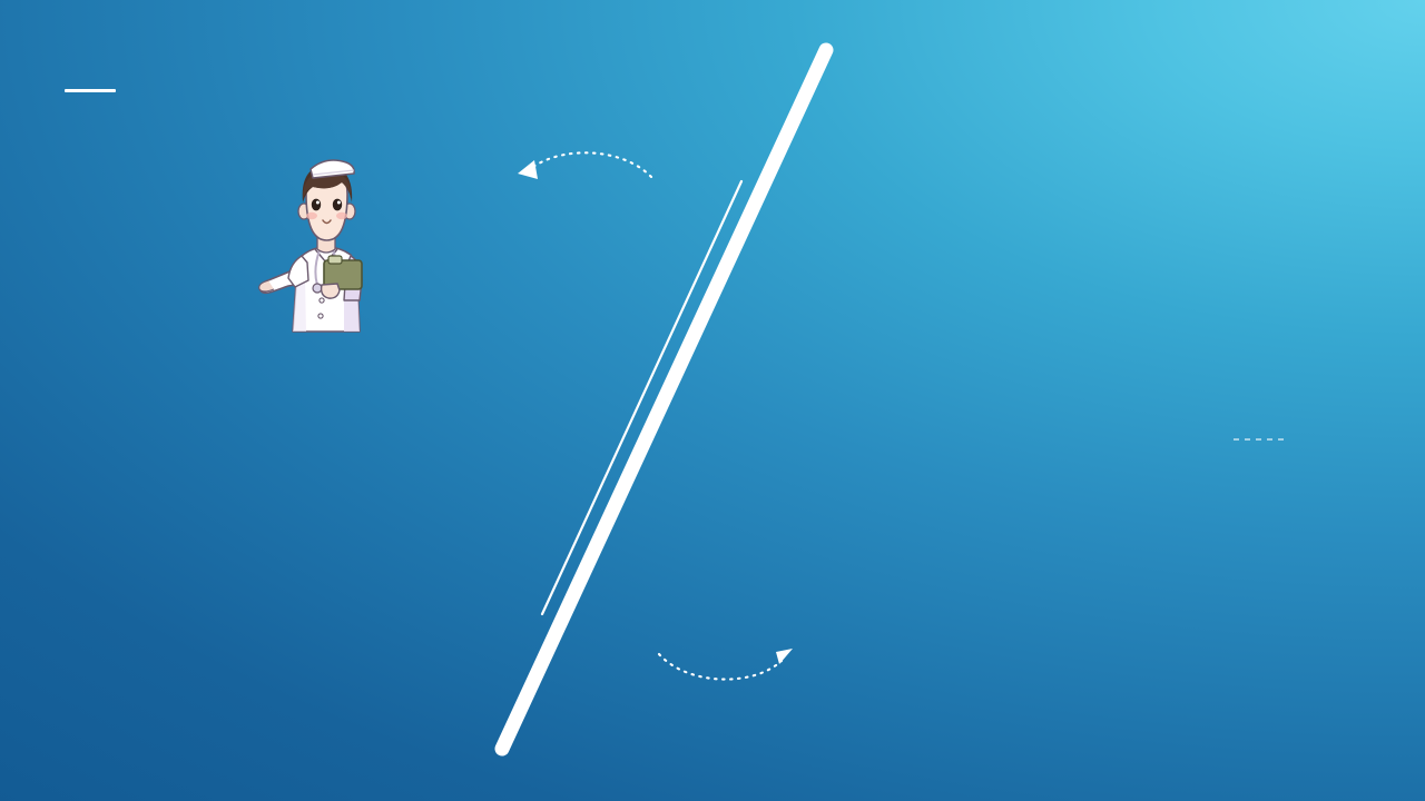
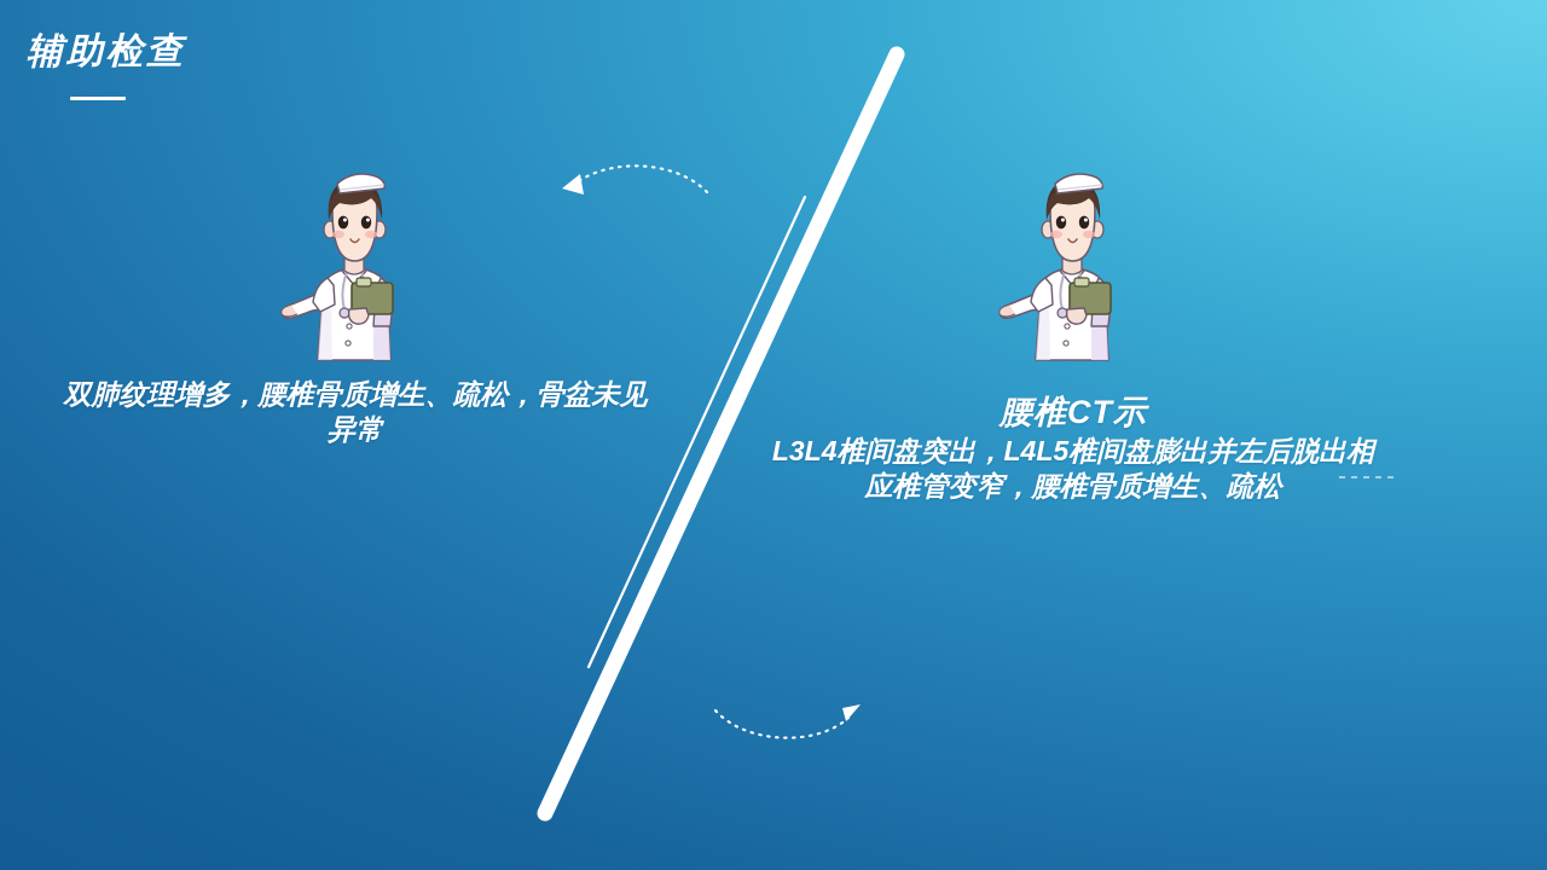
+ 辅助检查
+ 双肺纹理增多，腰椎骨质增生、疏松，骨盆未见异常
+ 腰椎CT示
+ L3L4椎间盘突出，L4L5椎间盘膨出并左后脱出相应椎管变窄，腰椎骨质增生、疏松
